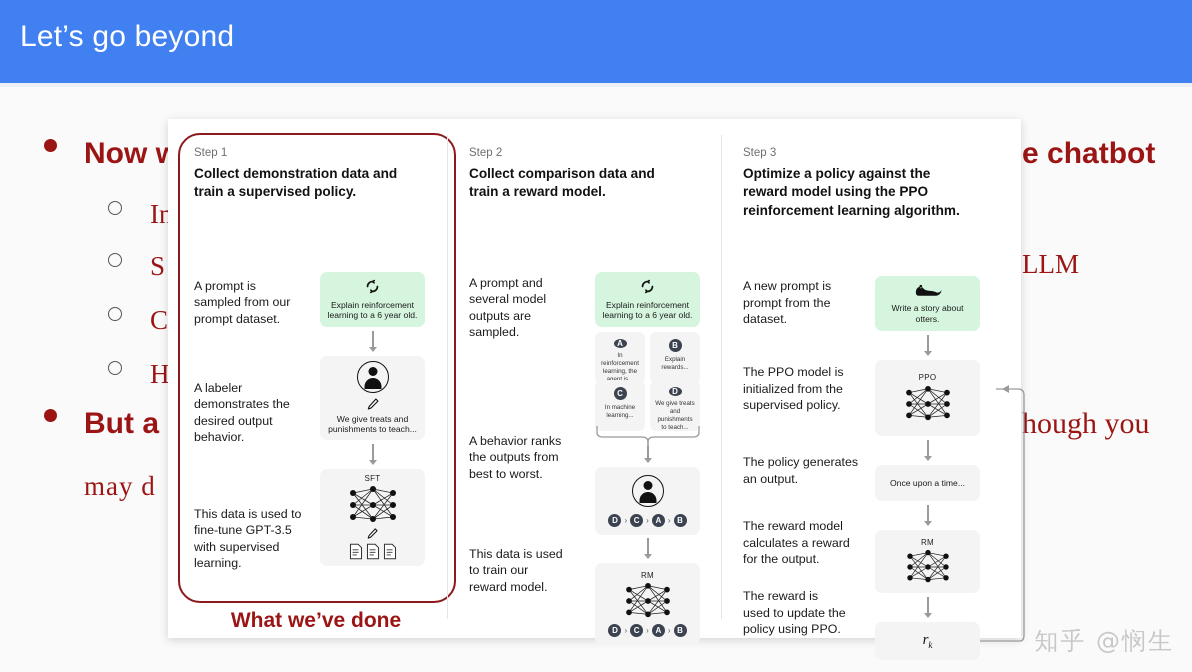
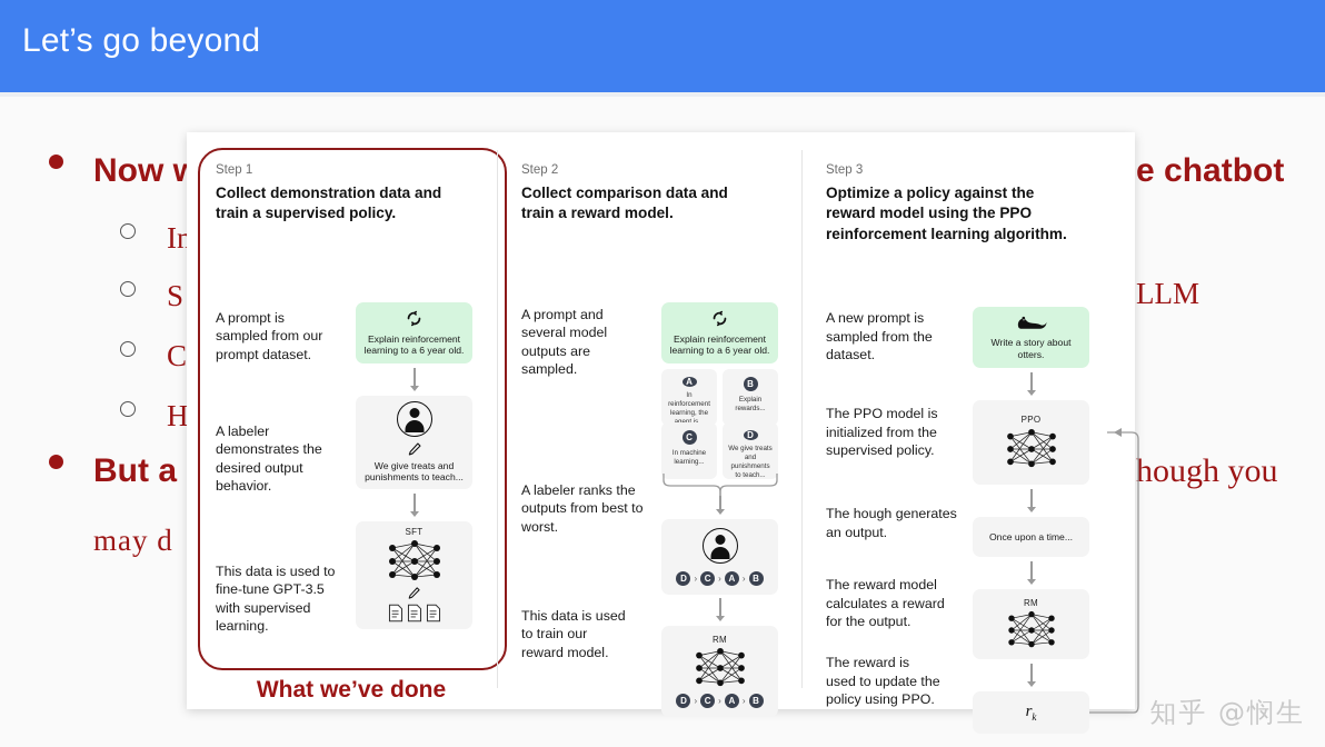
  Now
  e chatbot
  In
  S
  LLM
  C
  H
  But a
  hough you
  may d
  What we’ve done
  Step 1
  Collect demonstration data and train a supervised policy.
  A prompt is sampled from our prompt dataset.
  A labeler demonstrates the desired output behavior.
  This data is used to fine-tune GPT-3.5 with supervised learning.
  Explain reinforcement learning to a 6 year old.
  We give treats and punishments to teach...
  SFT
  Step 2
  Collect comparison data and train a reward model.
  A prompt and several model outputs are sampled.
- A behavior ranks the outputs from best to worst.
+ A labeler ranks the outputs from best to worst.
  This data is used to train our reward model.
  Explain reinforcement learning to a 6 year old.
  A
  B
  C
  D
  D
  ›
  C
  ›
  A
  ›
  B
  RM
  D
  ›
  C
  ›
  A
  ›
  B
  Step 3
  Optimize a policy against the reward model using the PPO reinforcement learning algorithm.
- A new prompt is prompt from the dataset.
+ A new prompt is sampled from the dataset.
  The PPO model is initialized from the supervised policy.
- The policy generates an output.
+ The hough generates an output.
  The reward model calculates a reward for the output.
  The reward is used to update the policy using PPO.
  Write a story about otters.
  PPO
  Once upon a time...
  RM
  rk
  Let’s go beyond
  知乎 @悯生
